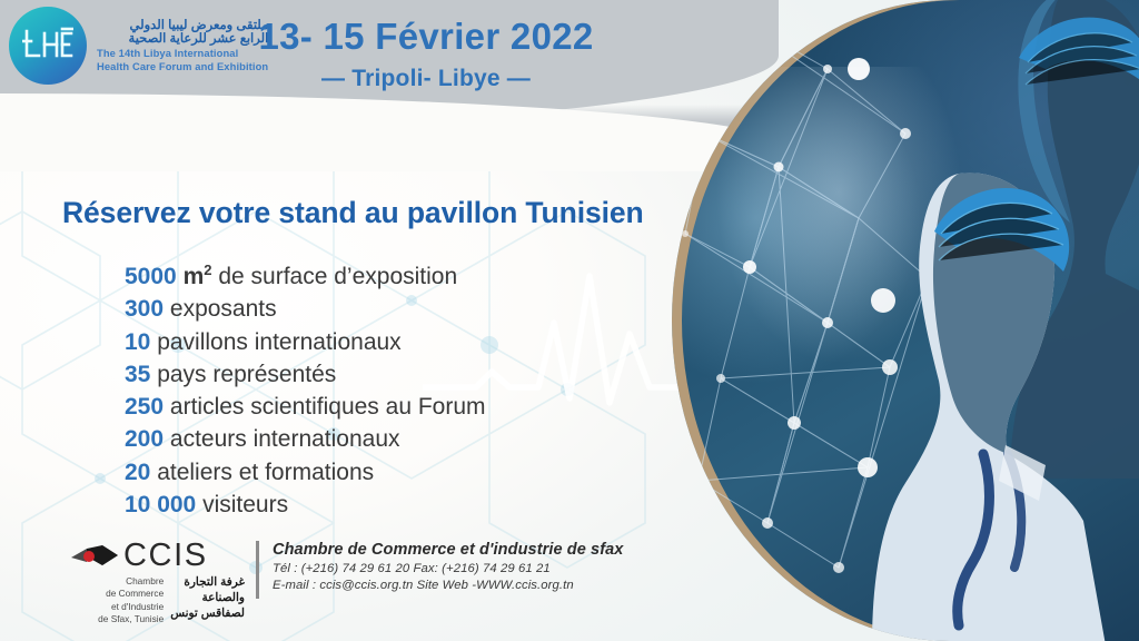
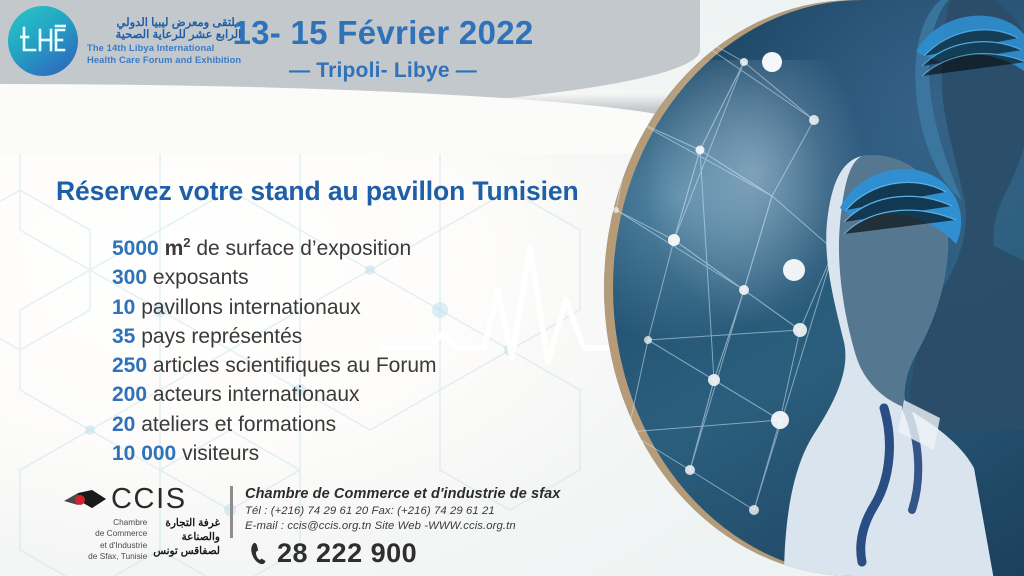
  ملتقى ومعرض ليبيا الدولي
  الرابع عشر للرعاية الصحية
  The 14th Libya International
  Health Care Forum and Exhibition
  13- 15 Février 2022
  — Tripoli- Libye —
  Réservez votre stand au pavillon Tunisien
  5000 m2 de surface d’exposition
  300 exposants
  10 pavillons internationaux
  35 pays représentés
  250 articles scientifiques au Forum
  200 acteurs internationaux
  20 ateliers et formations
  10 000 visiteurs
  CCIS
  Chambre
  de Commerce
  et d'Industrie
  de Sfax, Tunisie
  غرفة التجارة
  والصناعة
  لصفاقس تونس
  Chambre de Commerce et d'industrie de sfax
  Tél : (+216) 74 29 61 20 Fax: (+216) 74 29 61 21
  E-mail : ccis@ccis.org.tn Site Web -WWW.ccis.org.tn
+ 28 222 900
